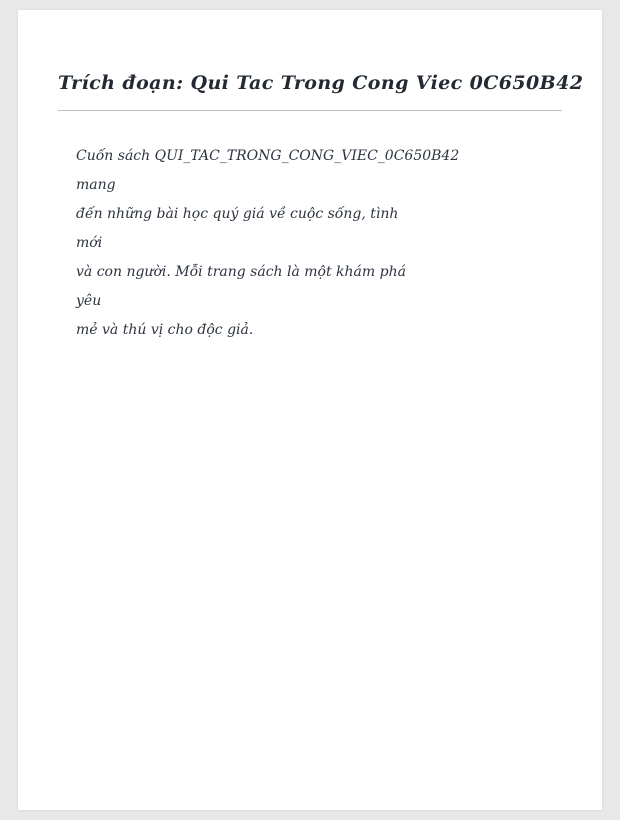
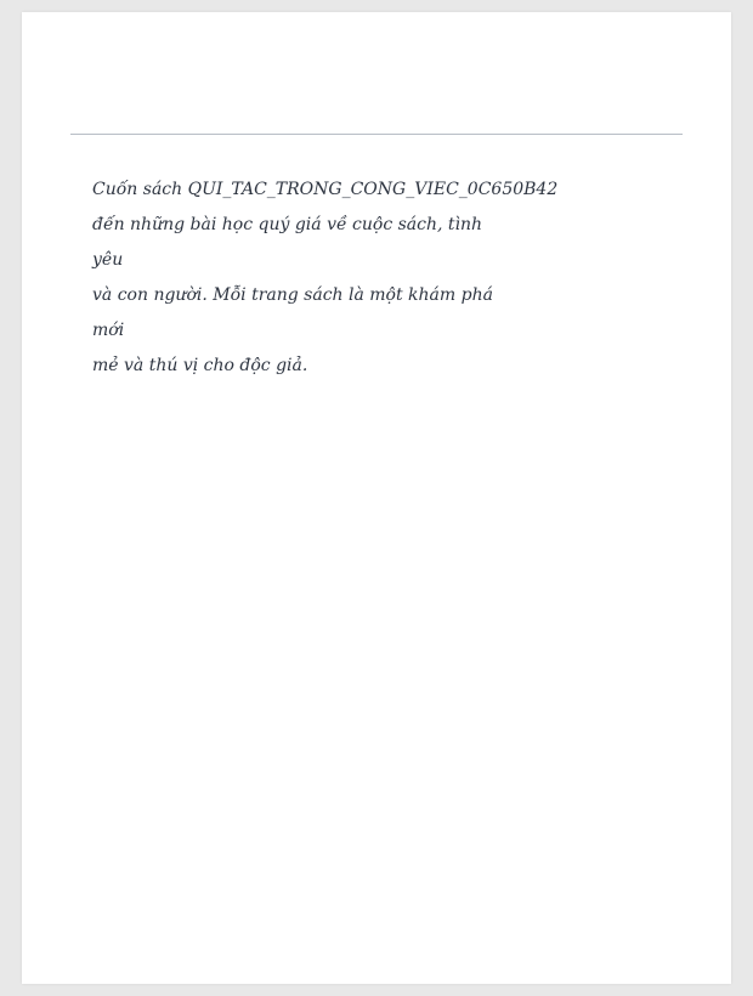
- Trích đoạn: Qui Tac Trong Cong Viec 0C650B42
  Cuốn sách QUI_TAC_TRONG_CONG_VIEC_0C650B42
- mang
- đến những bài học quý giá về cuộc sống, tình
+ đến những bài học quý giá về cuộc sách, tình
- mới
+ yêu
  và con người. Mỗi trang sách là một khám phá
- yêu
+ mới
  mẻ và thú vị cho độc giả.
